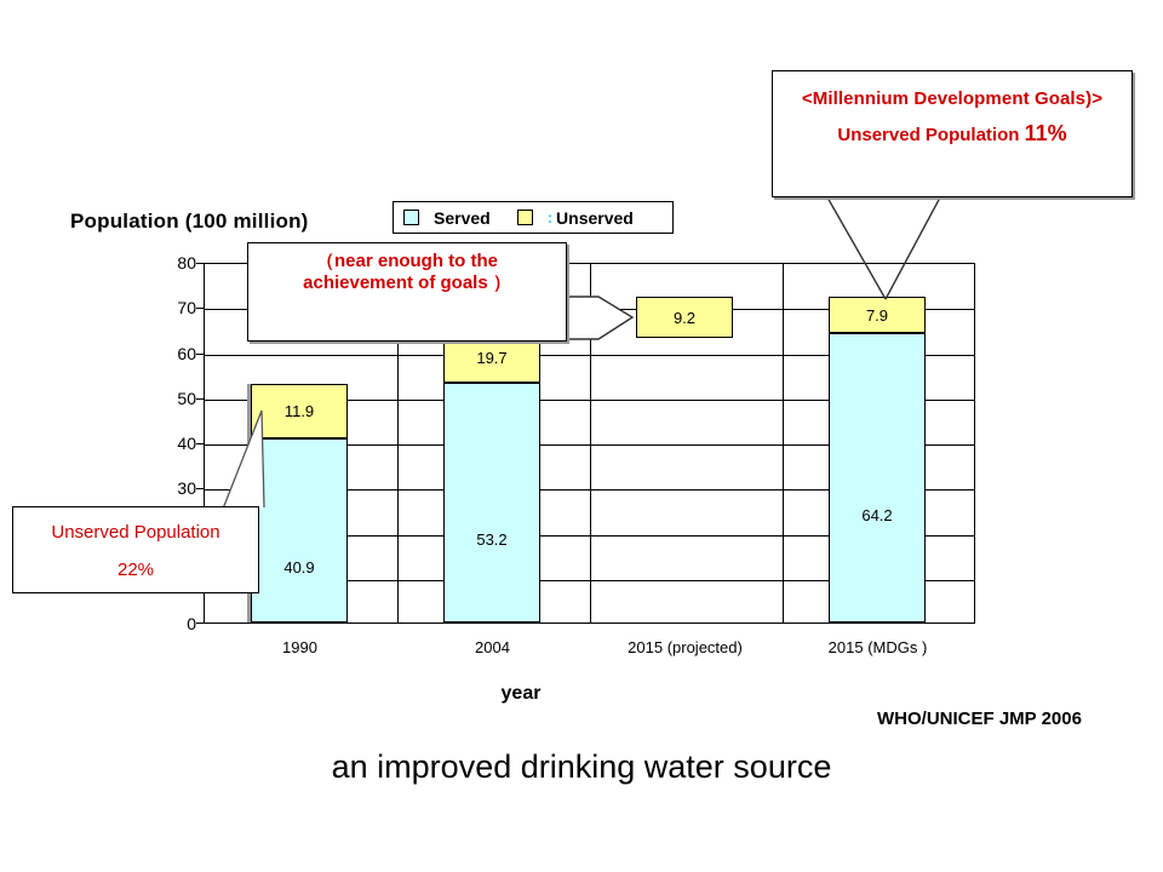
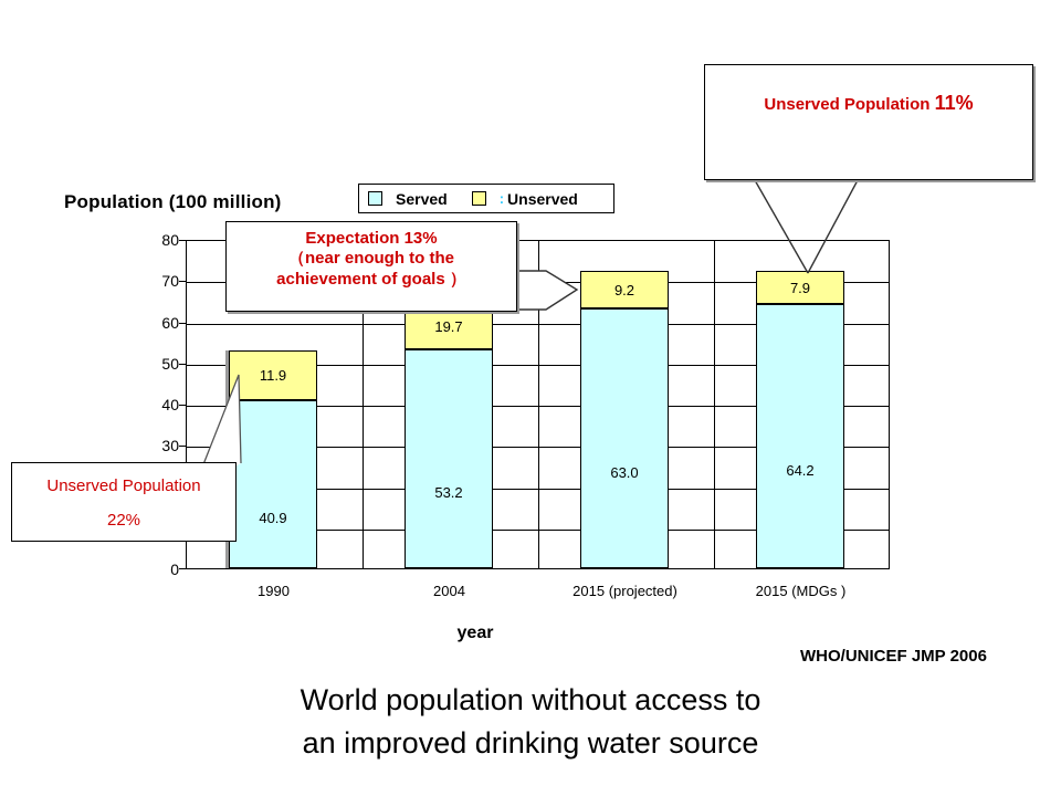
  Population (100 million)
  Served
  :
  Unserved
  80
  70
  60
  50
  40
  30
  0
  40.9
  11.9
  53.2
  19.7
+ 63.0
  9.2
  64.2
  7.9
  1990
  2004
  2015 (projected)
  2015 (MDGs )
  year
- <Millennium Development Goals)>
  Unserved Population 11%
+ Expectation 13%
  （near enough to the
  achievement of goals ）
  Unserved Population
  22%
  WHO/UNICEF JMP 2006
+ World population without access to
  an improved drinking water source
